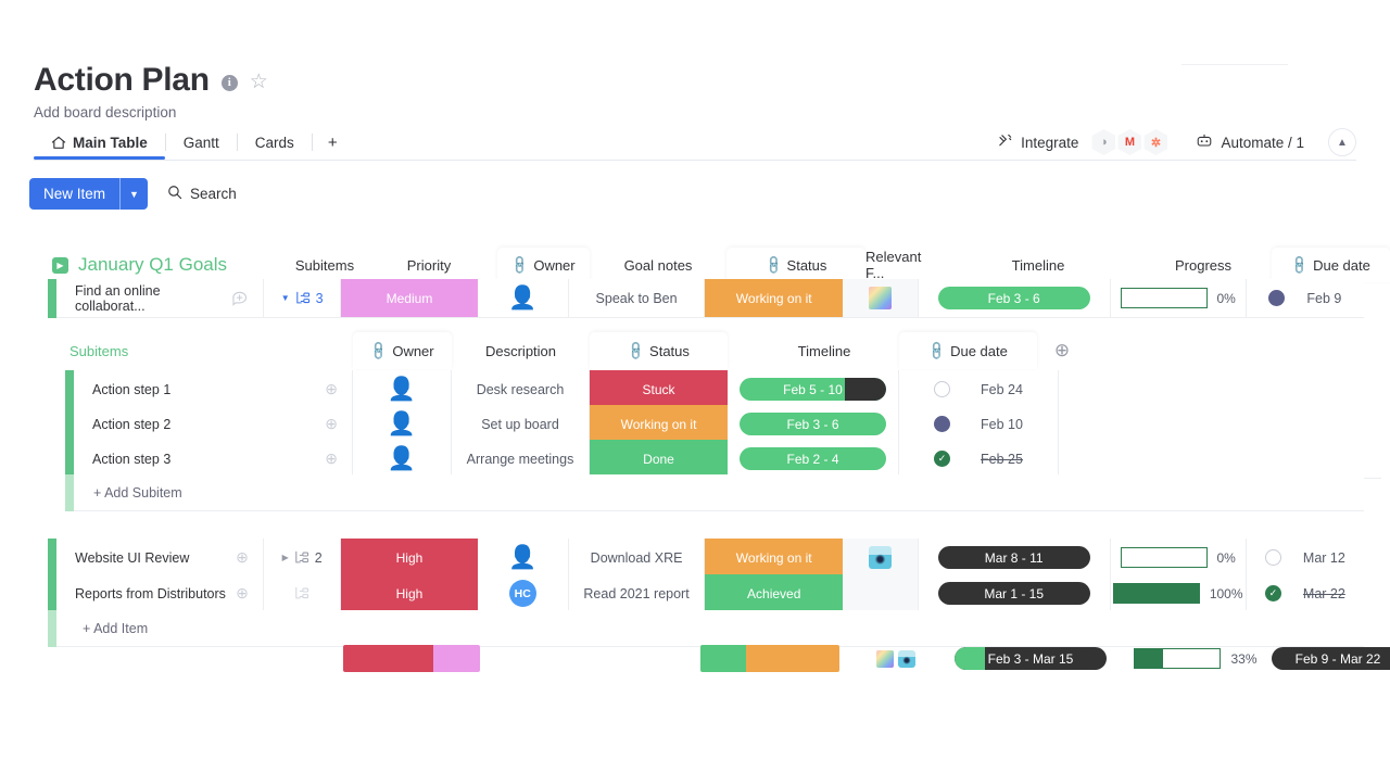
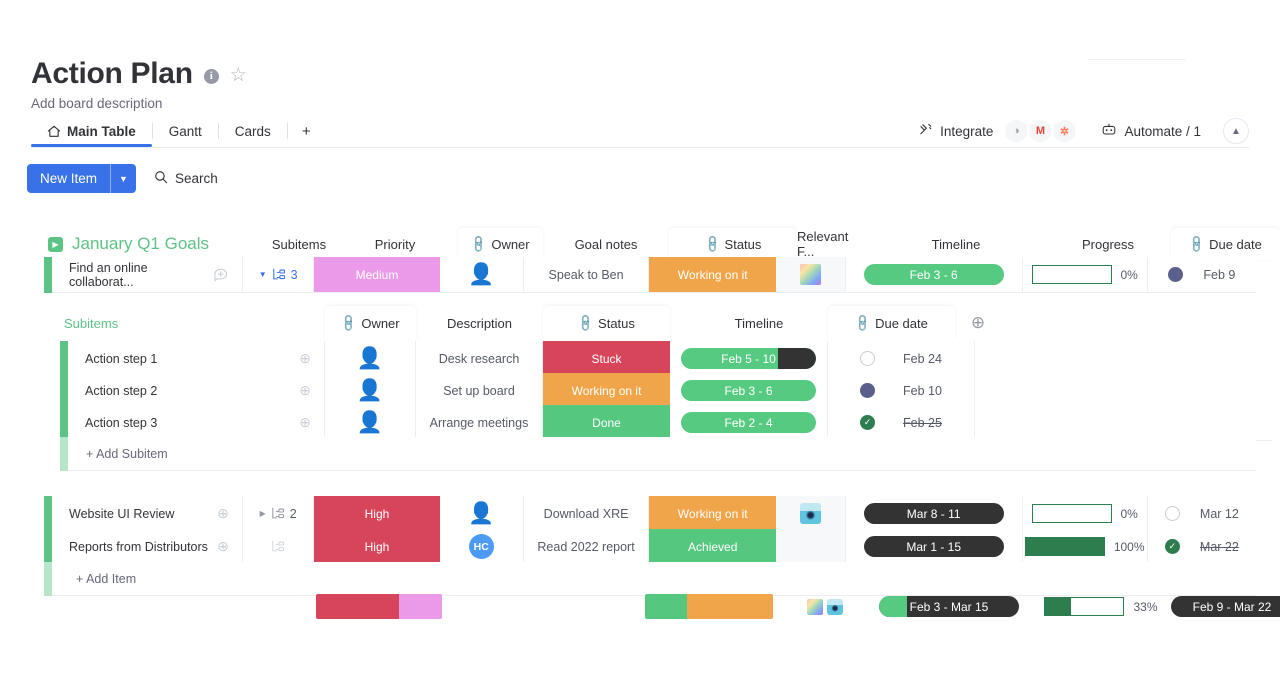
  Action Plan
  i
  ☆
  Add board description
  Main Table
  Gantt
  Cards
  +
  Integrate
  ◑
  M
  ✲
  Automate / 1
  ▲
  New Item
  ▼
  Search
  ▶
  January Q1 Goals
  Subitems
  Priority
  Owner
  Goal notes
  Status
  Relevant F...
  Timeline
  Progress
  Due date
  Find an online collaborat...
  ▼
  3
  Medium
  👤
  Speak to Ben
  Working on it
  Feb 3 - 6
  0%
  Feb 9
  Subitems
  Owner
  Description
  Status
  Timeline
  Due date
  ⊕
  Action step 1
  ⊕
  👤
  Desk research
  Stuck
  Feb 5 - 10
  Feb 24
  Action step 2
  ⊕
  👤
  Set up board
  Working on it
  Feb 3 - 6
  Feb 10
  Action step 3
  ⊕
  👤
  Arrange meetings
  Done
  Feb 2 - 4
  ✓
  Feb 25
  + Add Subitem
  Website UI Review
  ⊕
  ▶
  2
  High
  👤
  Download XRE
  Working on it
  Mar 8 - 11
  0%
  Mar 12
  Reports from Distributors
  ⊕
  High
  HC
- Read 2021 report
+ Read 2022 report
  Achieved
  Mar 1 - 15
  100%
  ✓
  Mar 22
  + Add Item
  Feb 3 - Mar 15
  33%
  Feb 9 - Mar 22
